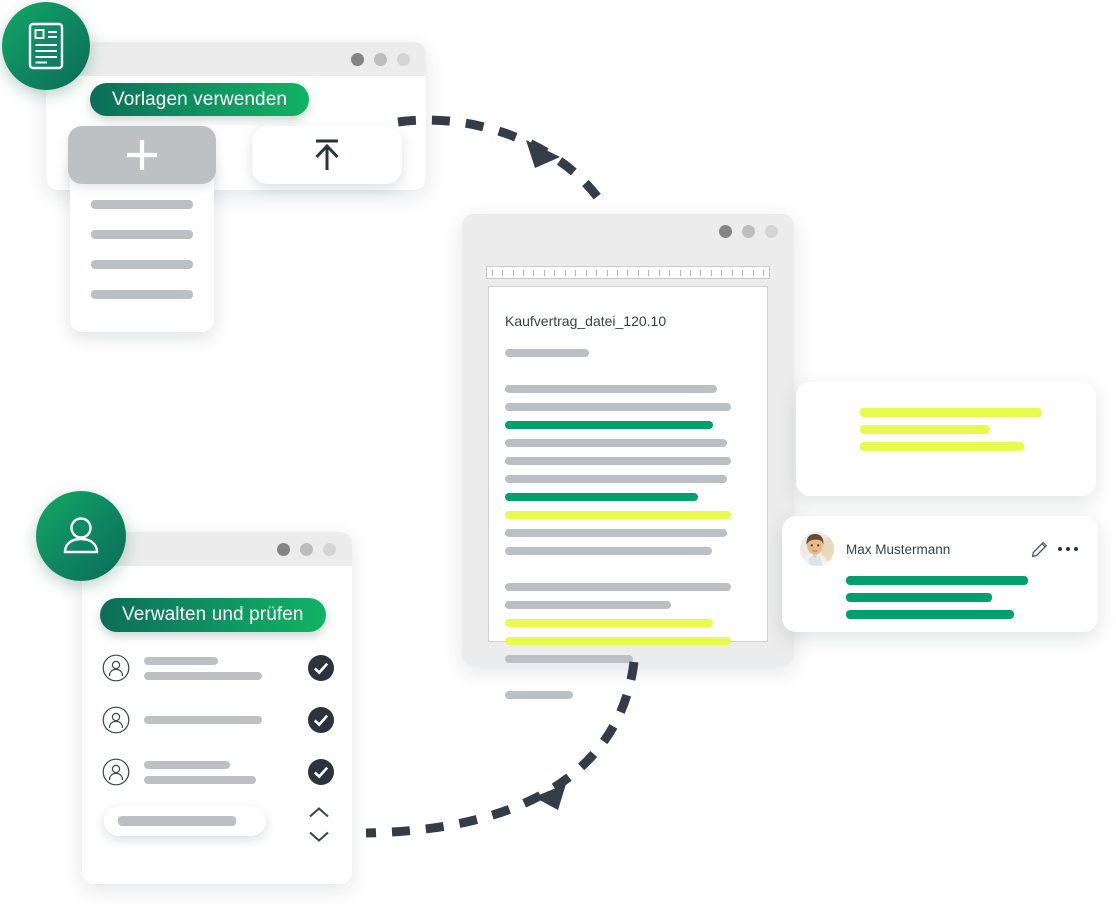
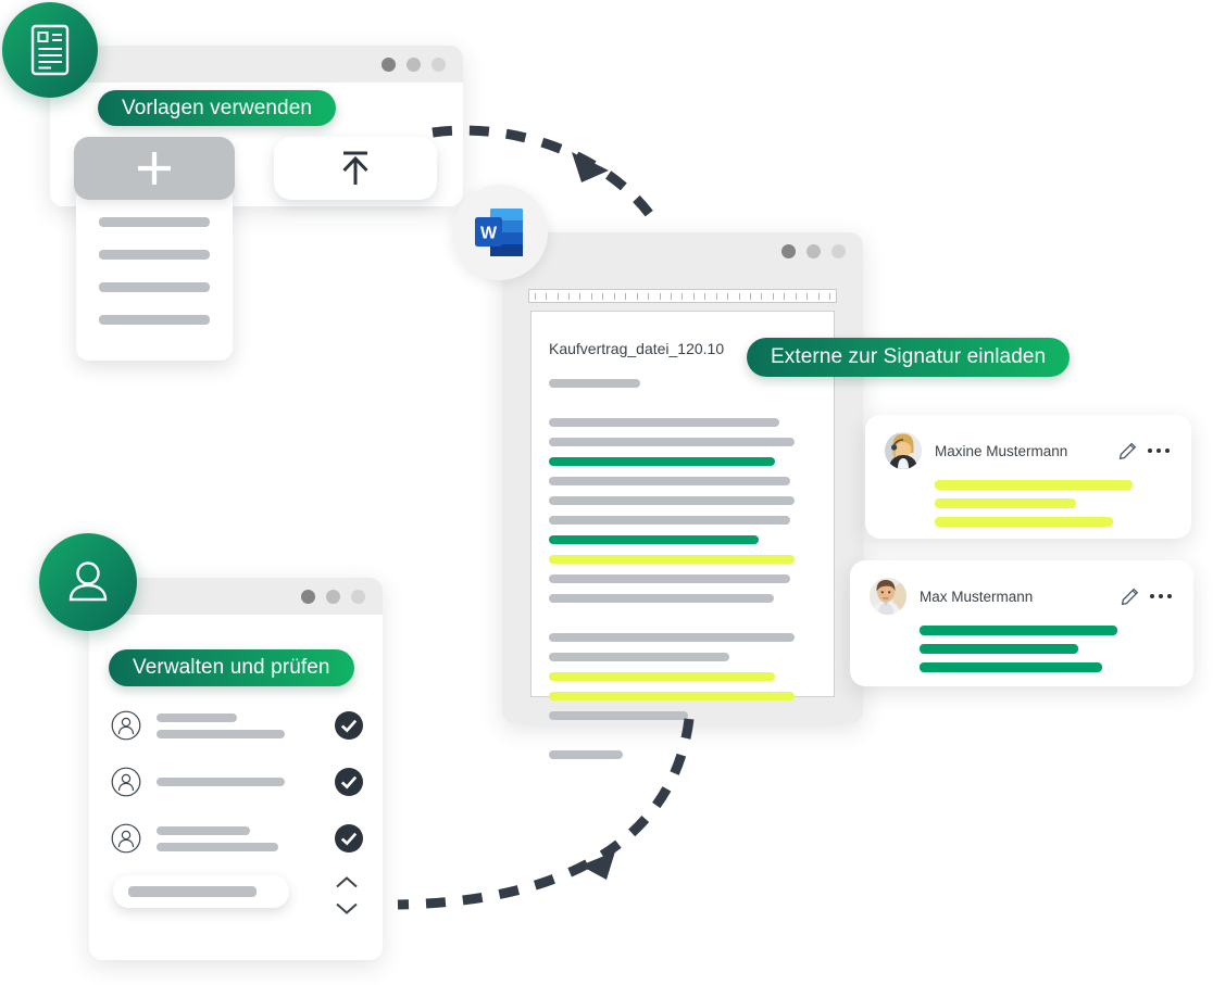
  Vorlagen verwenden
  Kaufvertrag_datei_120.10
+ W
+ Externe zur Signatur einladen
+ Maxine Mustermann
  Max Mustermann
  Verwalten und prüfen
